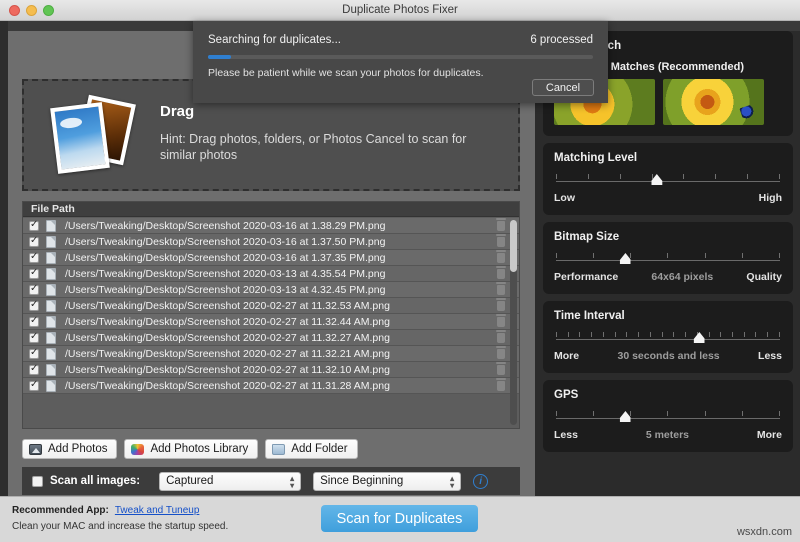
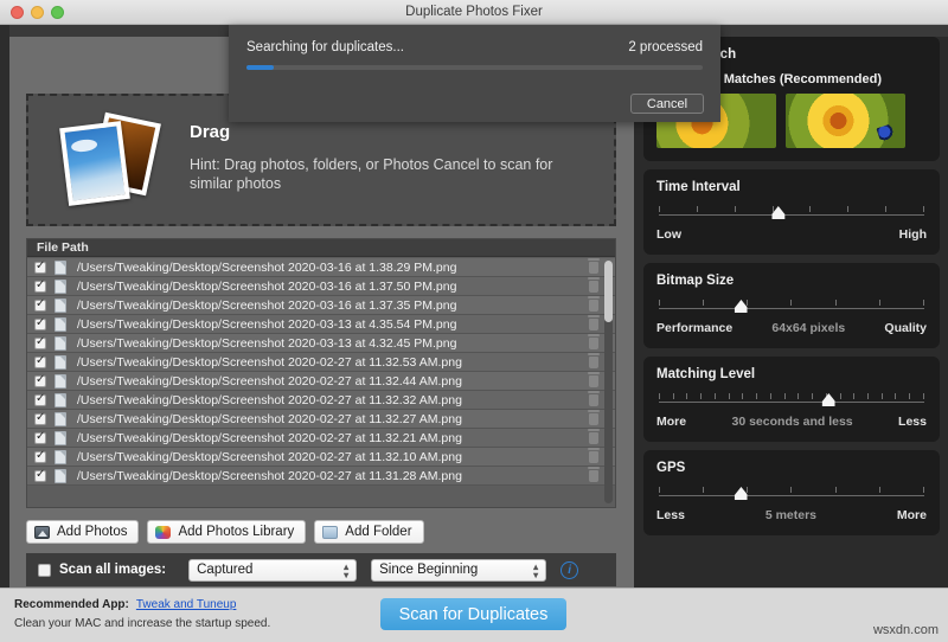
  Duplicate Photos Fixer
  Drag
  Hint: Drag photos, folders, or Photos Cancel to scan for similar photos
  File Path
  /Users/Tweaking/Desktop/Screenshot 2020-03-16 at 1.38.29 PM.png
  /Users/Tweaking/Desktop/Screenshot 2020-03-16 at 1.37.50 PM.png
  /Users/Tweaking/Desktop/Screenshot 2020-03-16 at 1.37.35 PM.png
  /Users/Tweaking/Desktop/Screenshot 2020-03-13 at 4.35.54 PM.png
  /Users/Tweaking/Desktop/Screenshot 2020-03-13 at 4.32.45 PM.png
  /Users/Tweaking/Desktop/Screenshot 2020-02-27 at 11.32.53 AM.png
  /Users/Tweaking/Desktop/Screenshot 2020-02-27 at 11.32.44 AM.png
+ /Users/Tweaking/Desktop/Screenshot 2020-02-27 at 11.32.32 AM.png
  /Users/Tweaking/Desktop/Screenshot 2020-02-27 at 11.32.27 AM.png
  /Users/Tweaking/Desktop/Screenshot 2020-02-27 at 11.32.21 AM.png
  /Users/Tweaking/Desktop/Screenshot 2020-02-27 at 11.32.10 AM.png
  /Users/Tweaking/Desktop/Screenshot 2020-02-27 at 11.31.28 AM.png
  Add Photos
  Add Photos Library
  Add Folder
  Scan all images:
  Captured
  ▴
  ▾
  Since Beginning
  ▴
  ▾
  i
  Matches (Recommended)
- Matching Level
+ Time Interval
  Low
  High
  Bitmap Size
  Performance
  64x64 pixels
  Quality
- Time Interval
+ Matching Level
  More
  30 seconds and less
  Less
  GPS
  Less
  5 meters
  More
  Recommended App:
  Tweak and Tuneup
  Clean your MAC and increase the startup speed.
  Scan for Duplicates
  wsxdn.com
  Searching for duplicates...
- 6 processed
+ 2 processed
- Please be patient while we scan your photos for duplicates.
  Cancel
